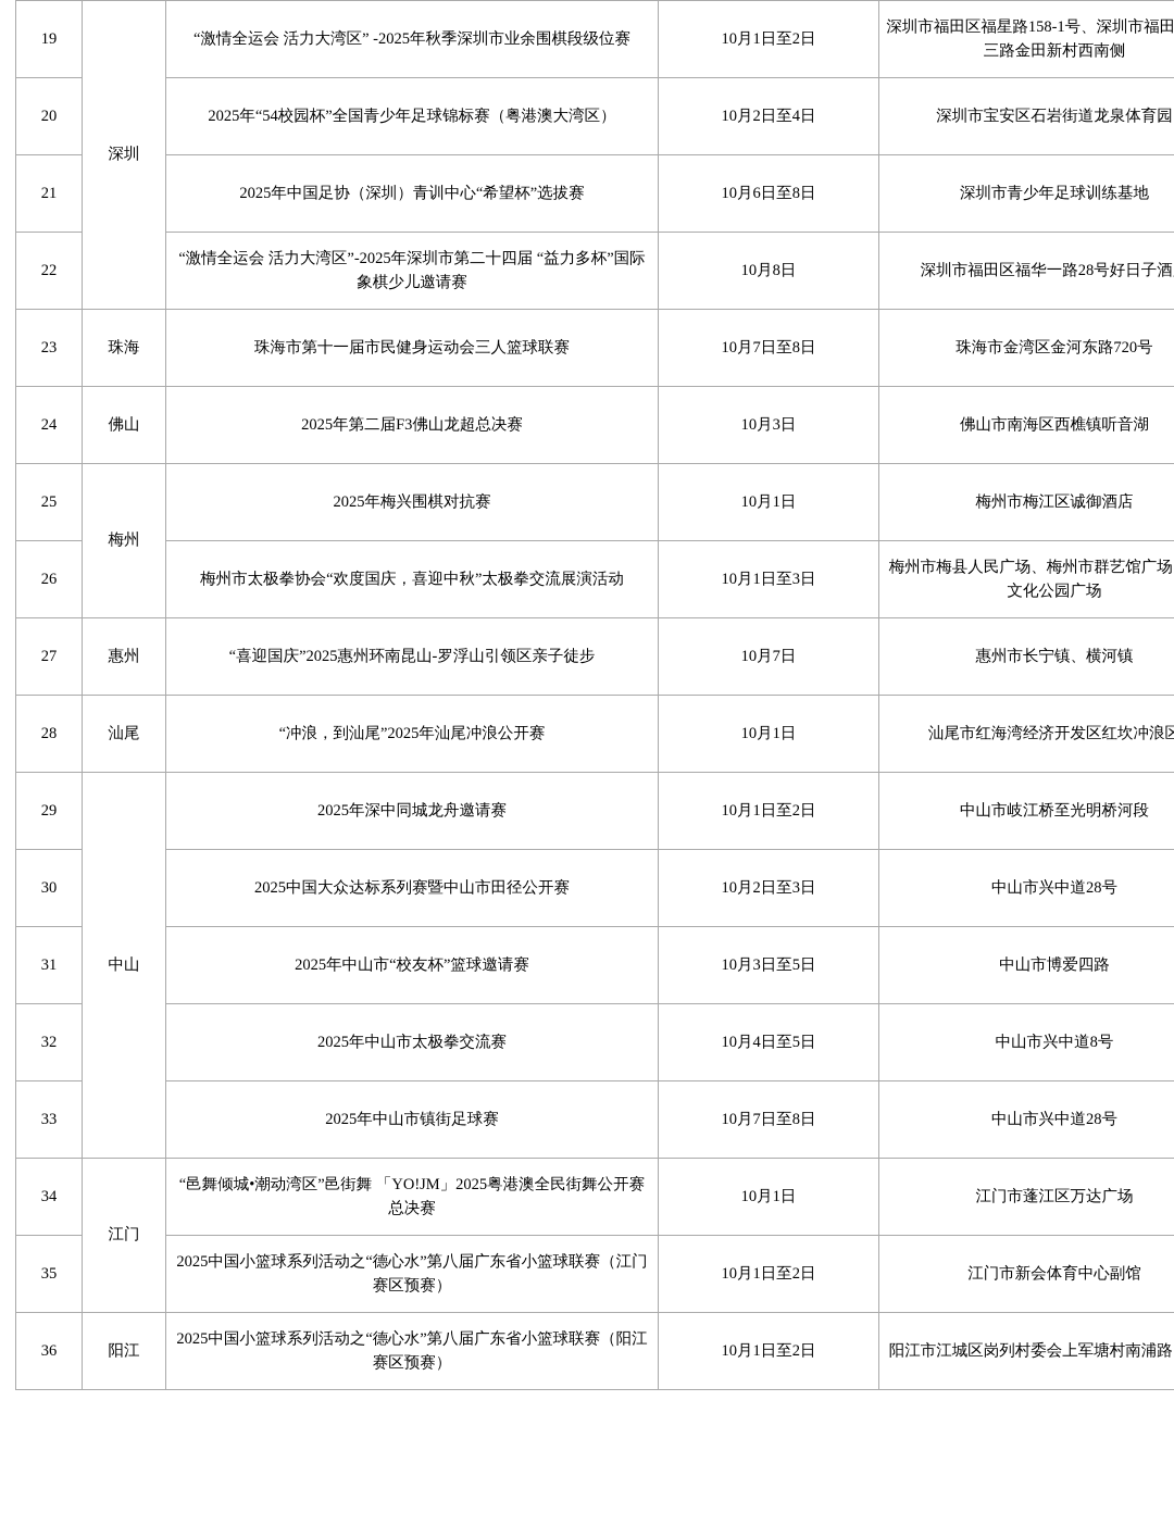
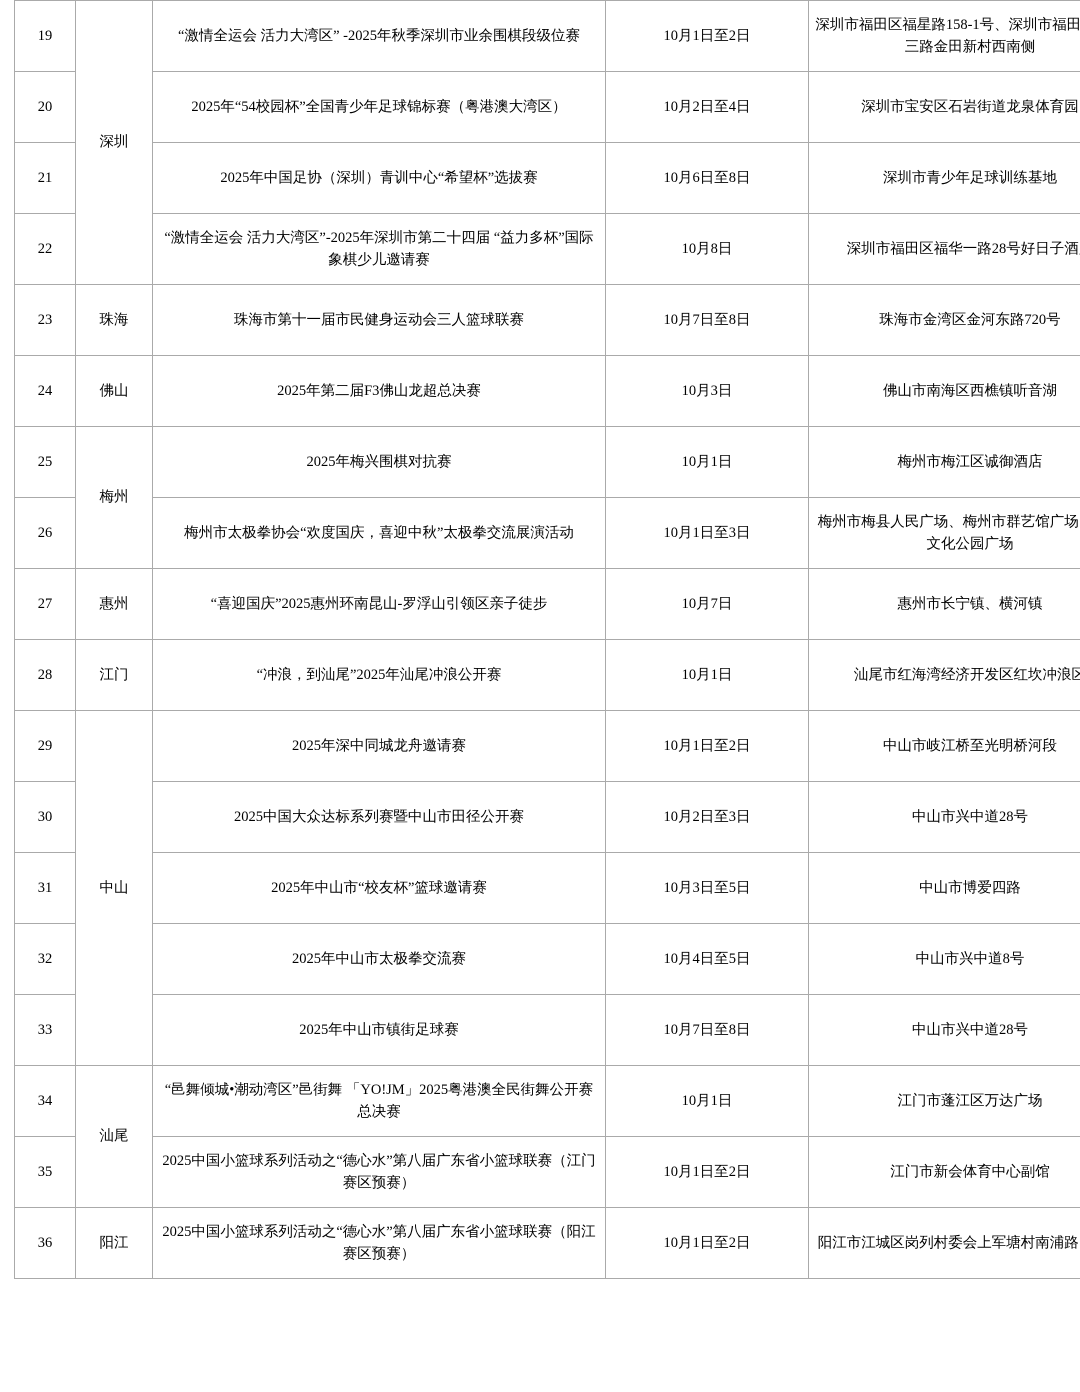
  19	深圳	“激情全运会 活力大湾区” -2025年秋季深圳市业余围棋段级位赛	10月1日至2日	深圳市福田区福星路158-1号、深圳市福田三路金田新村西南侧
  20	2025年“54校园杯”全国青少年足球锦标赛（粤港澳大湾区）	10月2日至4日	深圳市宝安区石岩街道龙泉体育园
  21	2025年中国足协（深圳）青训中心“希望杯”选拔赛	10月6日至8日	深圳市青少年足球训练基地
  22	“激情全运会 活力大湾区”-2025年深圳市第二十四届 “益力多杯”国际象棋少儿邀请赛	10月8日	深圳市福田区福华一路28号好日子酒
  23	珠海	珠海市第十一届市民健身运动会三人篮球联赛	10月7日至8日	珠海市金湾区金河东路720号
  24	佛山	2025年第二届F3佛山龙超总决赛	10月3日	佛山市南海区西樵镇听音湖
  25	梅州	2025年梅兴围棋对抗赛	10月1日	梅州市梅江区诚御酒店
  26	梅州市太极拳协会“欢度国庆，喜迎中秋”太极拳交流展演活动	10月1日至3日	梅州市梅县人民广场、梅州市群艺馆广场文化公园广场
  27	惠州	“喜迎国庆”2025惠州环南昆山-罗浮山引领区亲子徒步	10月7日	惠州市长宁镇、横河镇
- 28	汕尾	“冲浪，到汕尾”2025年汕尾冲浪公开赛	10月1日	汕尾市红海湾经济开发区红坎冲浪区
+ 28	江门	“冲浪，到汕尾”2025年汕尾冲浪公开赛	10月1日	汕尾市红海湾经济开发区红坎冲浪区
  29	中山	2025年深中同城龙舟邀请赛	10月1日至2日	中山市岐江桥至光明桥河段
  30	2025中国大众达标系列赛暨中山市田径公开赛	10月2日至3日	中山市兴中道28号
  31	2025年中山市“校友杯”篮球邀请赛	10月3日至5日	中山市博爱四路
  32	2025年中山市太极拳交流赛	10月4日至5日	中山市兴中道8号
  33	2025年中山市镇街足球赛	10月7日至8日	中山市兴中道28号
- 34	江门	“邑舞倾城•潮动湾区”邑街舞 「YO!JM」2025粤港澳全民街舞公开赛总决赛	10月1日	江门市蓬江区万达广场
+ 34	汕尾	“邑舞倾城•潮动湾区”邑街舞 「YO!JM」2025粤港澳全民街舞公开赛总决赛	10月1日	江门市蓬江区万达广场
  35	2025中国小篮球系列活动之“德心水”第八届广东省小篮球联赛（江门赛区预赛）	10月1日至2日	江门市新会体育中心副馆
  36	阳江	2025中国小篮球系列活动之“德心水”第八届广东省小篮球联赛（阳江赛区预赛）	10月1日至2日	阳江市江城区岗列村委会上军塘村南浦路
